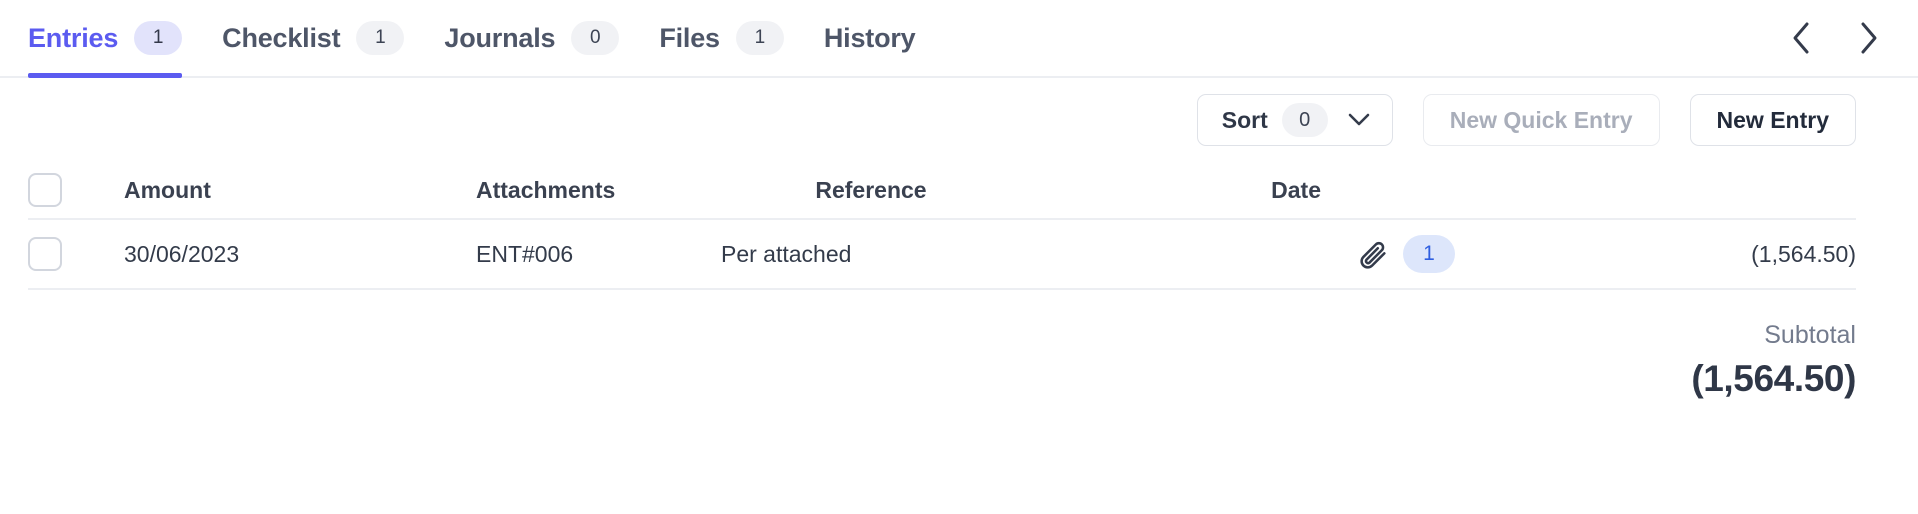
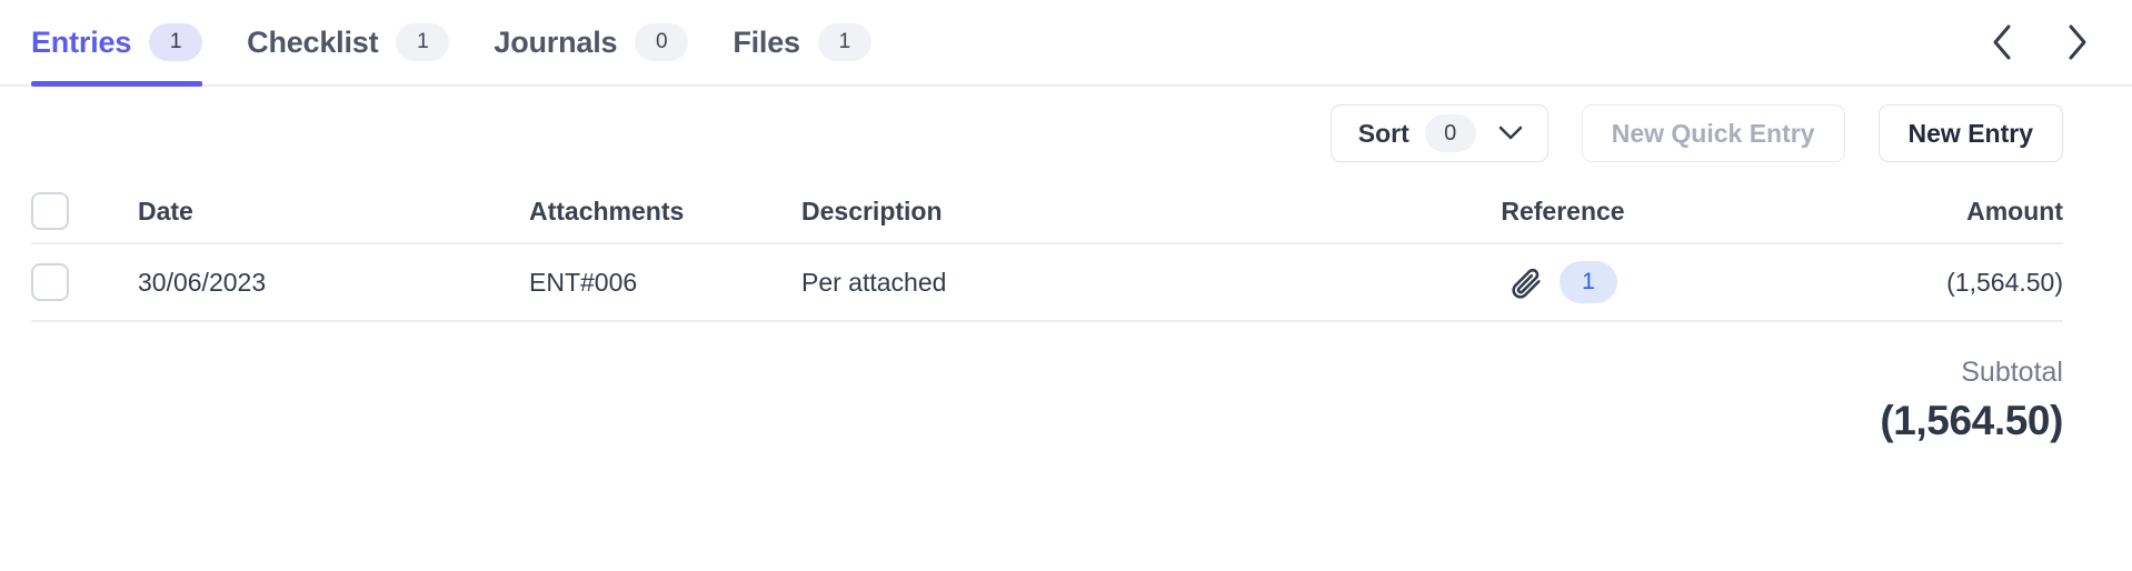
  Entries
  1
  Checklist
  1
  Journals
  0
  Files
  1
- History
  Sort
  0
  New Quick Entry
  New Entry
- Amount
+ Date
  Attachments
+ Description
  Reference
- Date
+ Amount
  30/06/2023
  ENT#006
  Per attached
  1
  (1,564.50)
  Subtotal
  (1,564.50)
